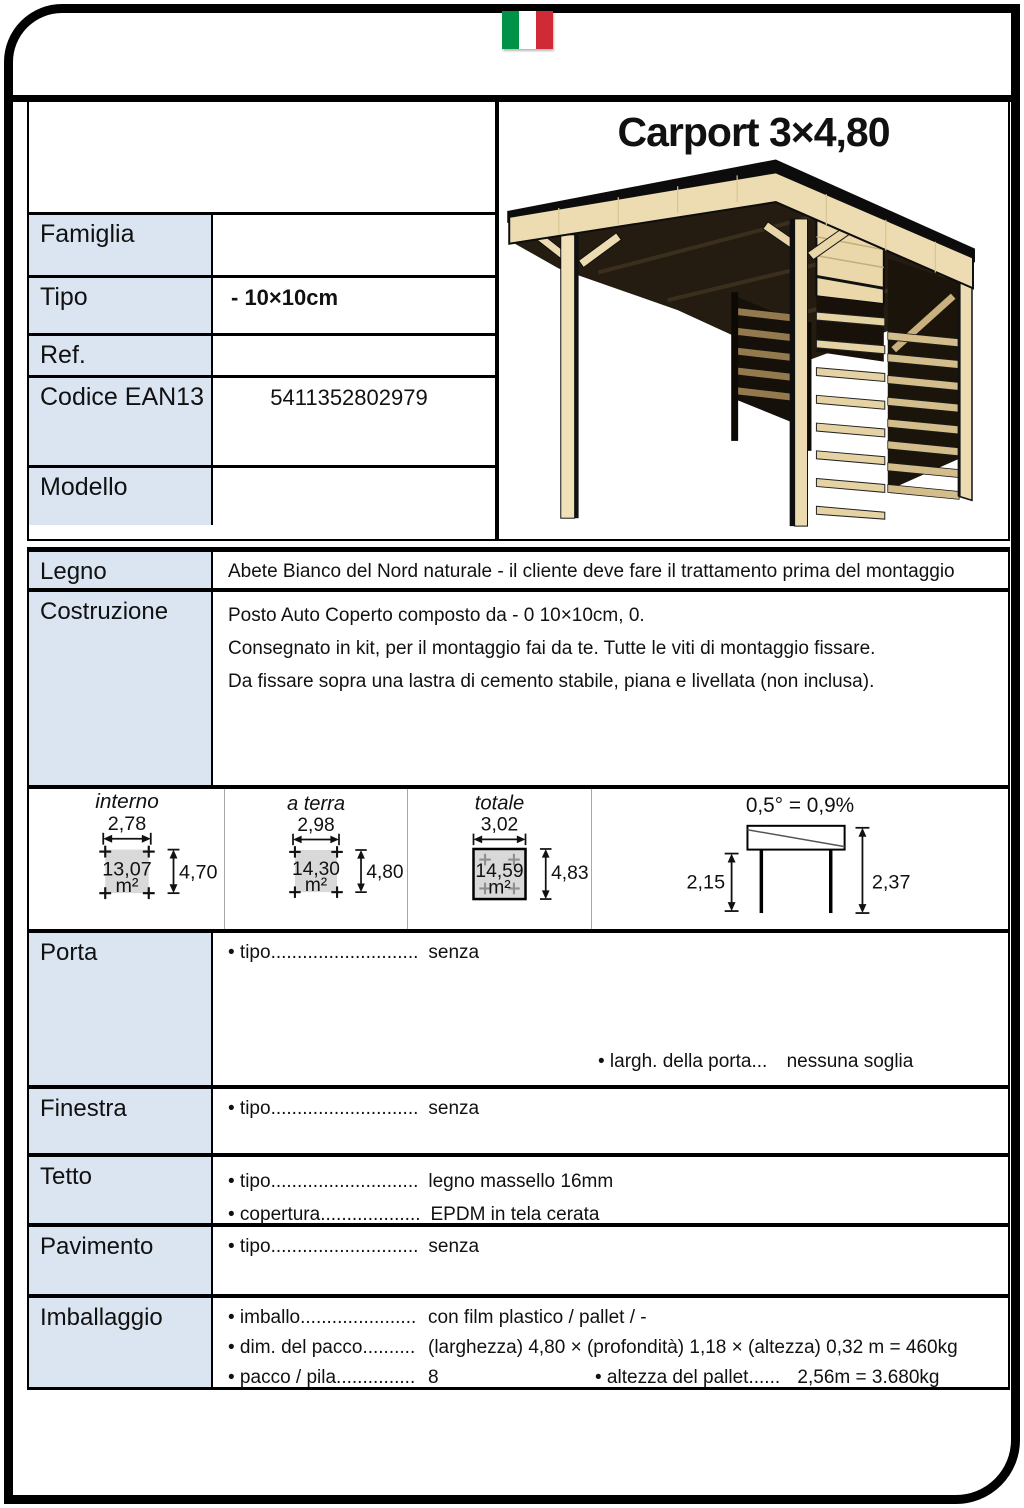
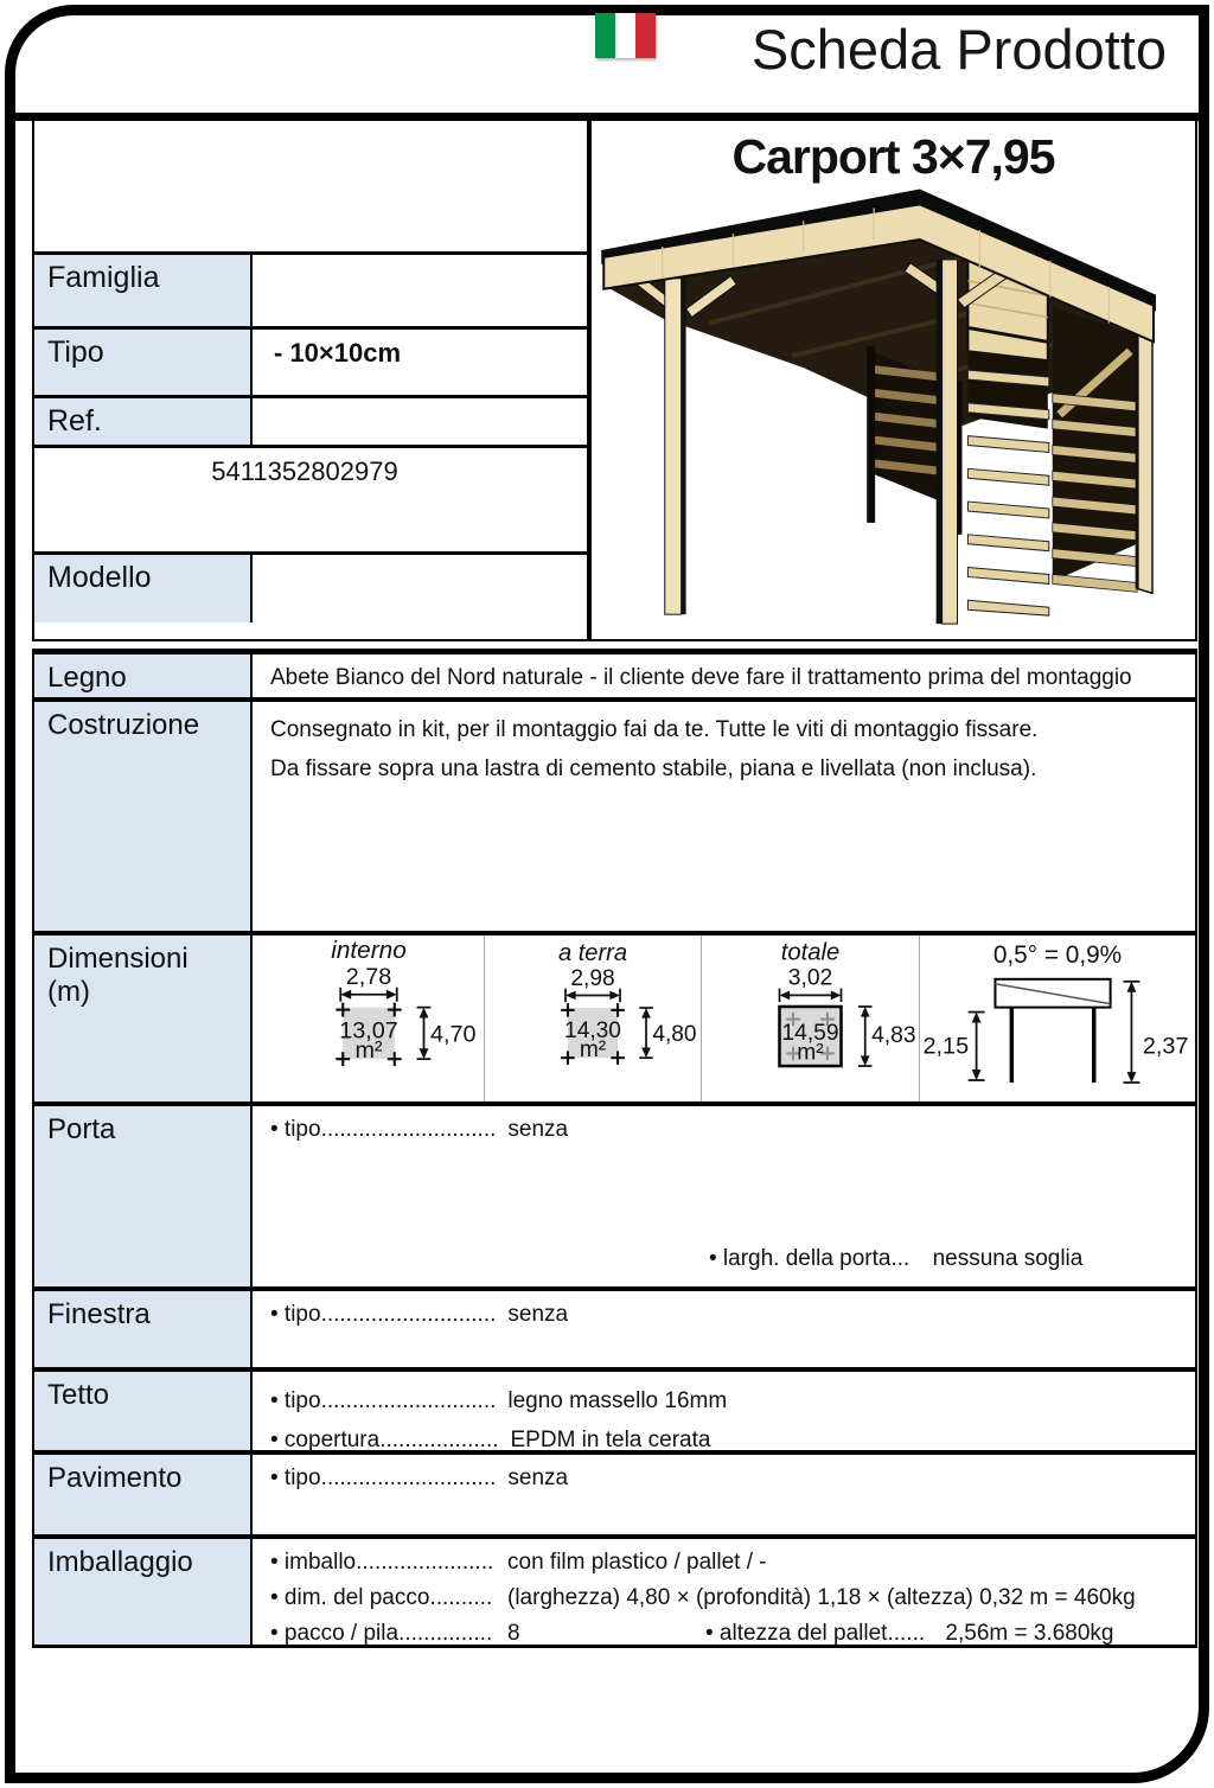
+ Scheda Prodotto
  Famiglia
  Tipo
  - 10×10cm
  Ref.
- Codice EAN13
  5411352802979
  Modello
- Carport 3×4,80
+ Carport 3×7,95
  Legno
  Abete Bianco del Nord naturale - il cliente deve fare il trattamento prima del montaggio
  Costruzione
- Posto Auto Coperto composto da - 0 10×10cm, 0.
  Consegnato in kit, per il montaggio fai da te. Tutte le viti di montaggio fissare.
  Da fissare sopra una lastra di cemento stabile, piana e livellata (non inclusa).
+ Dimensioni
+ (m)
  interno
  2,78
  13,07
  m²
  4,70
  a terra
  2,98
  14,30
  m²
  4,80
  totale
  3,02
  14,59
  m²
  4,83
  0,5° = 0,9%
  2,15
  2,37
  Porta
  • tipo............................ senza
  • largh. della porta... nessuna soglia
  Finestra
  • tipo............................ senza
  Tetto
  • tipo............................ legno massello 16mm
  • copertura................... EPDM in tela cerata
  Pavimento
  • tipo............................ senza
  Imballaggio
  • imballo...................... con film plastico / pallet / -
  • dim. del pacco.......... (larghezza) 4,80 × (profondità) 1,18 × (altezza) 0,32 m = 460kg
  • pacco / pila............... 8
  • altezza del pallet...... 2,56m = 3.680kg
